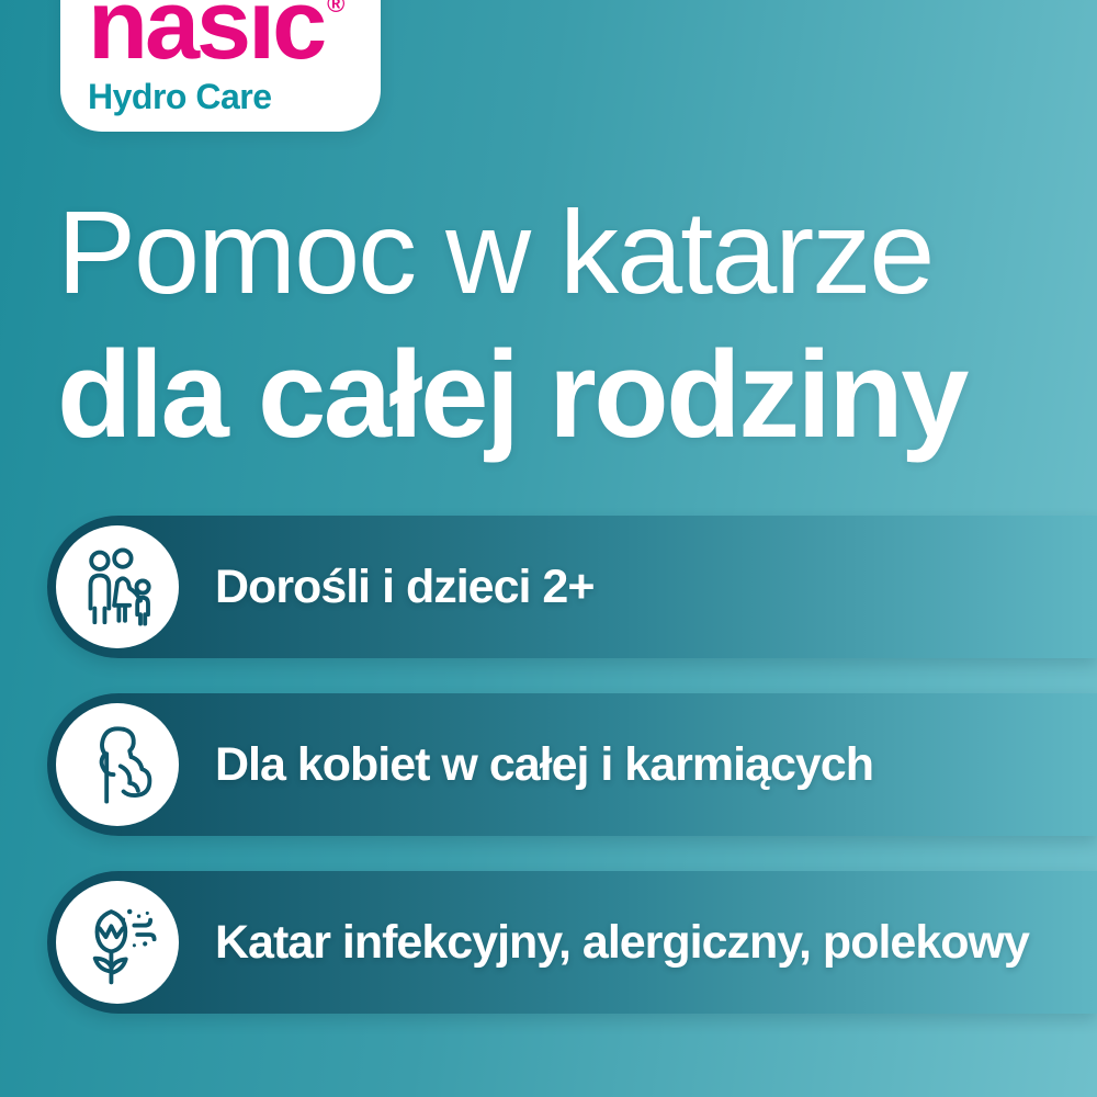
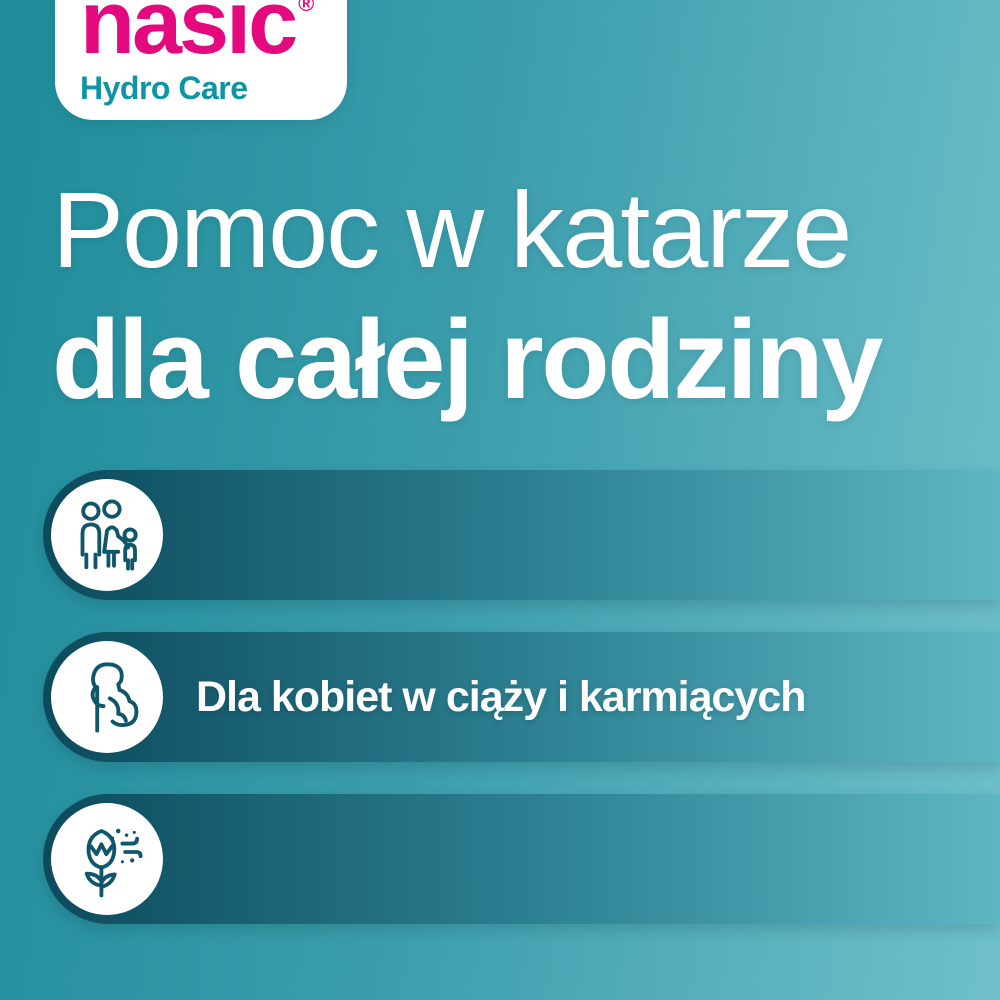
  nasic
  ®
  Hydro Care
  Pomoc w katarze
  dla całej rodziny
- Dorośli i dzieci 2+
- Dla kobiet w całej i karmiących
+ Dla kobiet w ciąży i karmiących
- Katar infekcyjny, alergiczny, polekowy
